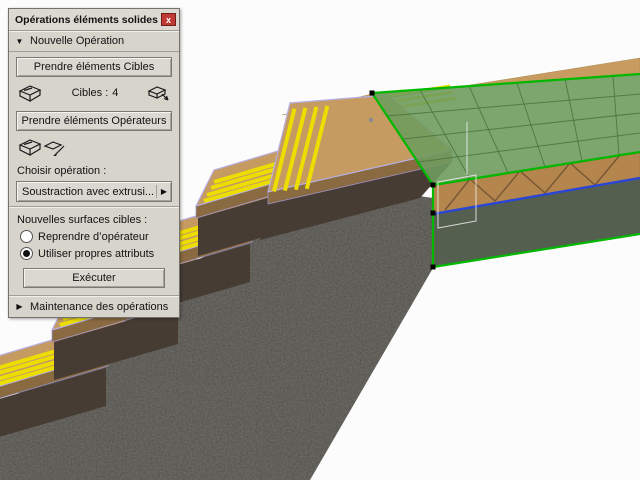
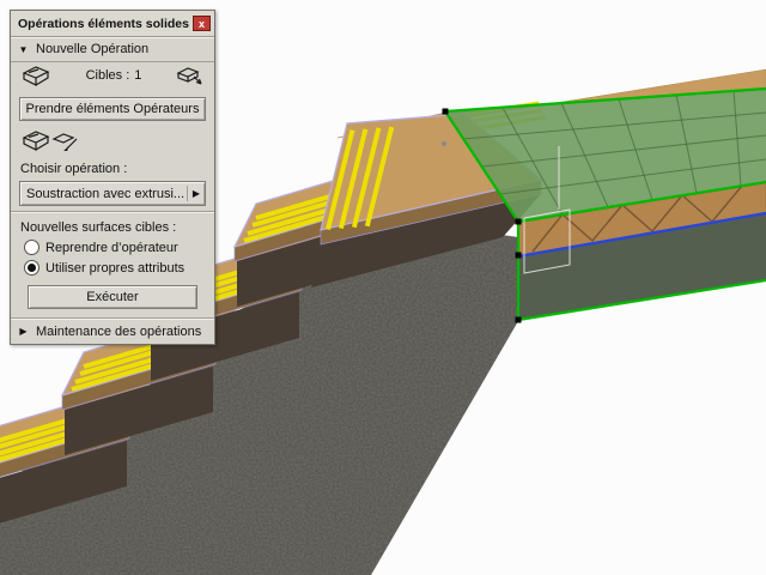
  Opérations éléments solides
  x
  ▼
  Nouvelle Opération
- Prendre éléments Cibles
  Cibles :
- 4
+ 1
  Prendre éléments Opérateurs
  Choisir opération :
  Soustraction avec extrusi...
  ▶
  Nouvelles surfaces cibles :
  Reprendre d’opérateur
  Utiliser propres attributs
  Exécuter
  ▶
  Maintenance des opérations
